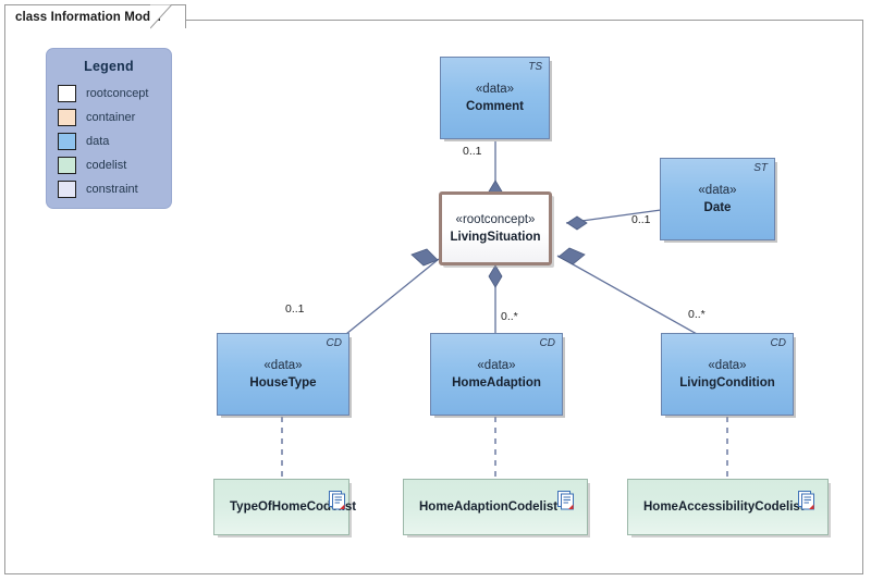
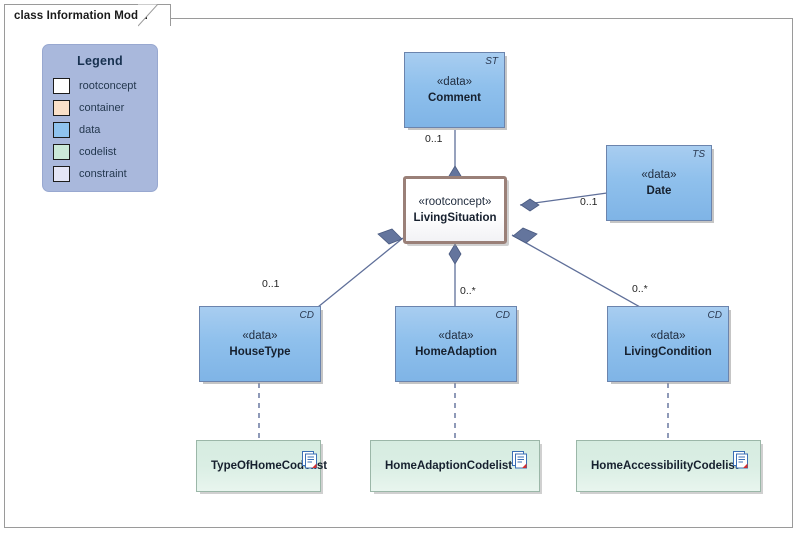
  class Information Mod
  0..1
  0..1
  0..1
  0..*
  0..*
  Legend
  rootconcept
  container
  data
  codelist
  constraint
- TS
+ ST
  «data»
  Comment
  «rootconcept»
  LivingSituation
- ST
+ TS
  «data»
  Date
  CD
  «data»
  HouseType
  CD
  «data»
  HomeAdaption
  CD
  «data»
  LivingCondition
  TypeOfHomeCodst
  HomeAdaptionCodelist
  HomeAccessibilityCodelis
